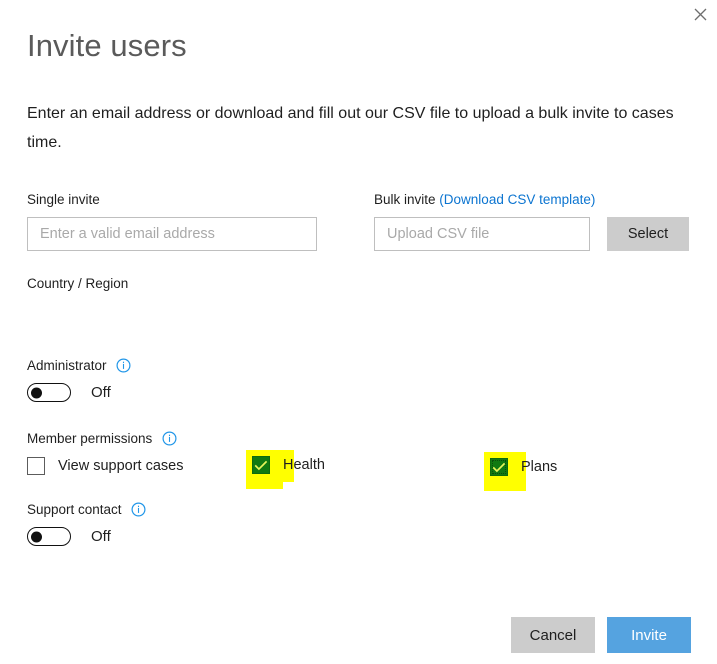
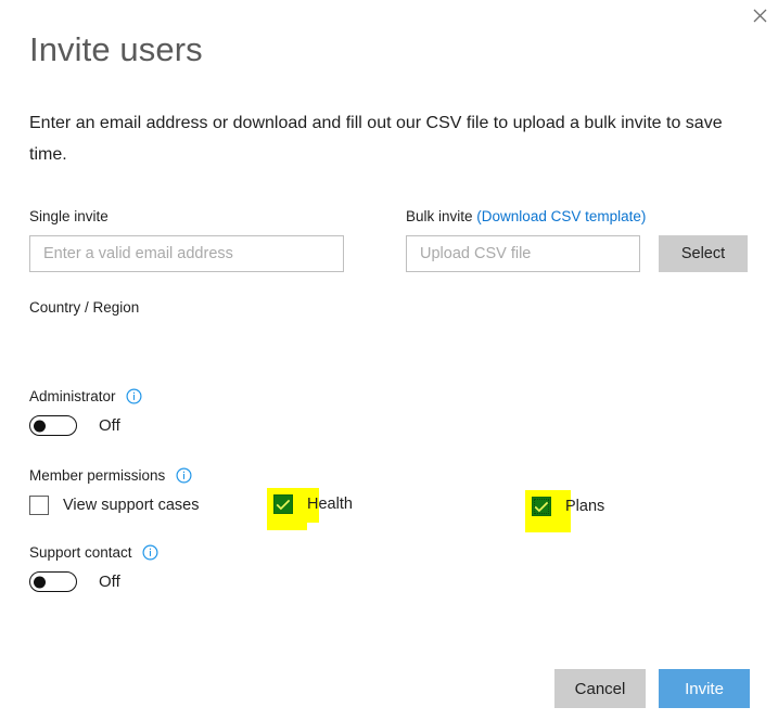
  Invite users
- Enter an email address or download and fill out our CSV file to upload a bulk invite to cases time.
+ Enter an email address or download and fill out our CSV file to upload a bulk invite to save time.
  Single invite
  Enter a valid email address
  Bulk invite (Download CSV template)
  Upload CSV file
  Select
  Country / Region
  Administrator
  Off
  Member permissions
  View support cases
  Health
  Plans
  Support contact
  Off
  Cancel
  Invite
